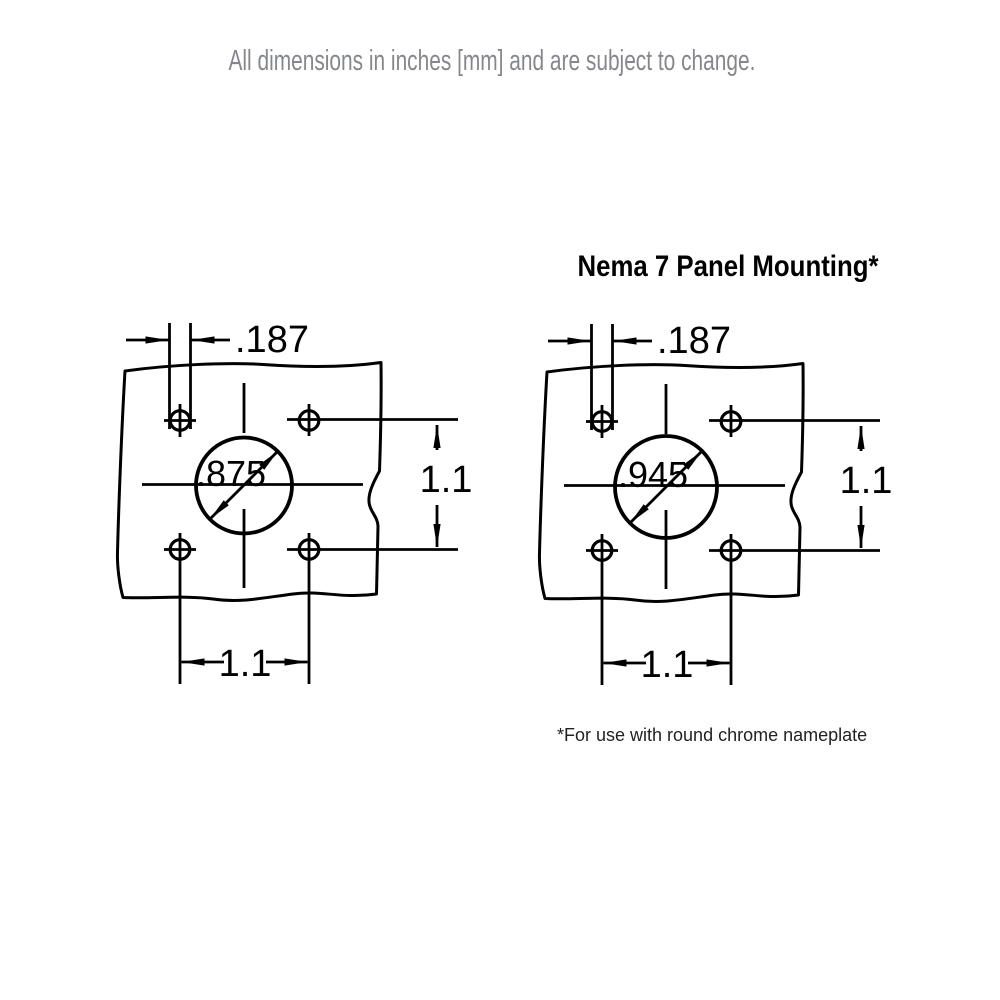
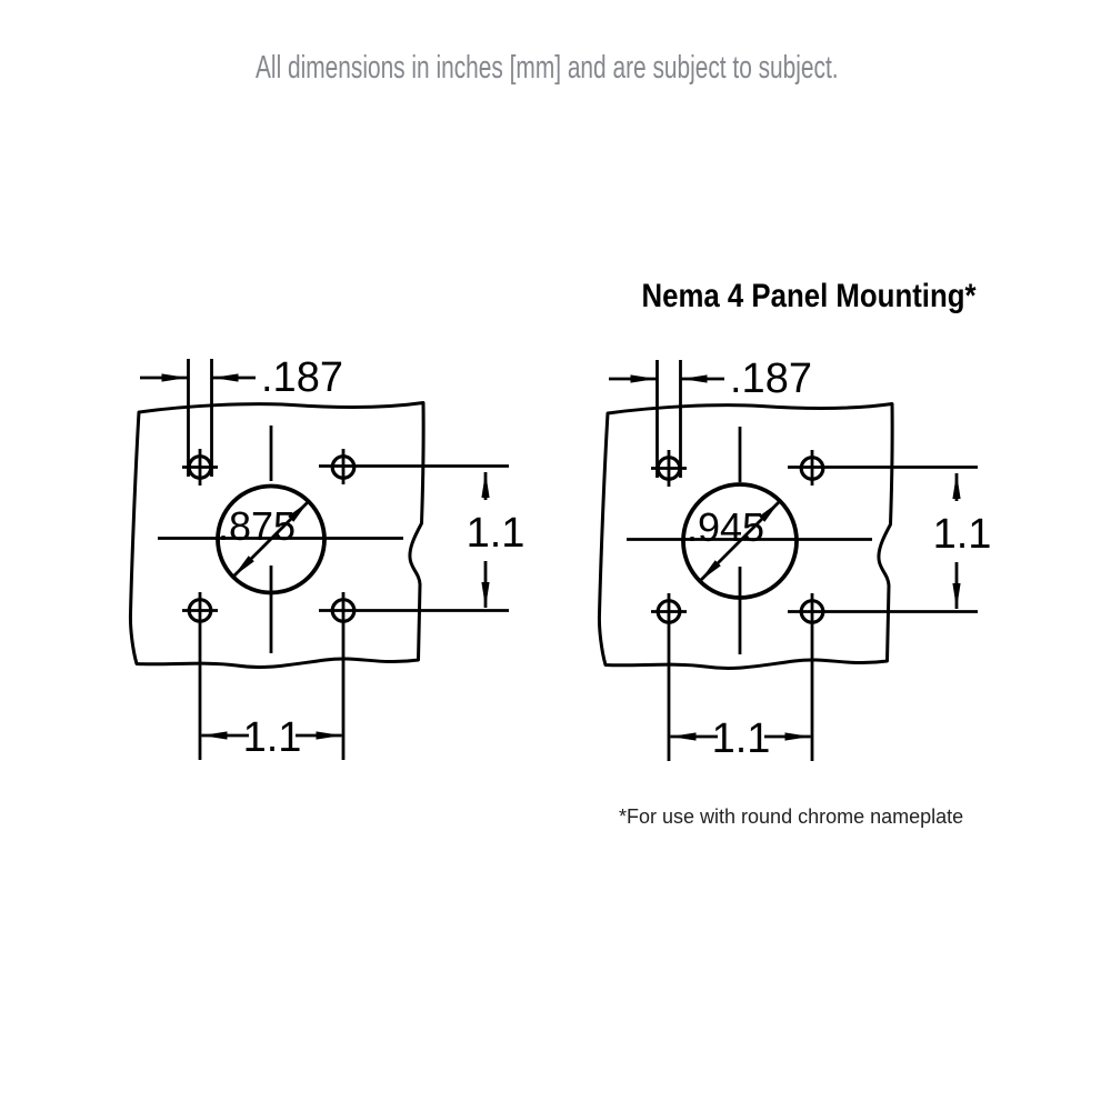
- All dimensions in inches [mm] and are subject to change.
+ All dimensions in inches [mm] and are subject to subject.
- Nema 7 Panel Mounting*
+ Nema 4 Panel Mounting*
  .875
  .187
  1.1
  1.1
  .945
  .187
  1.1
  1.1
  *For use with round chrome nameplate
